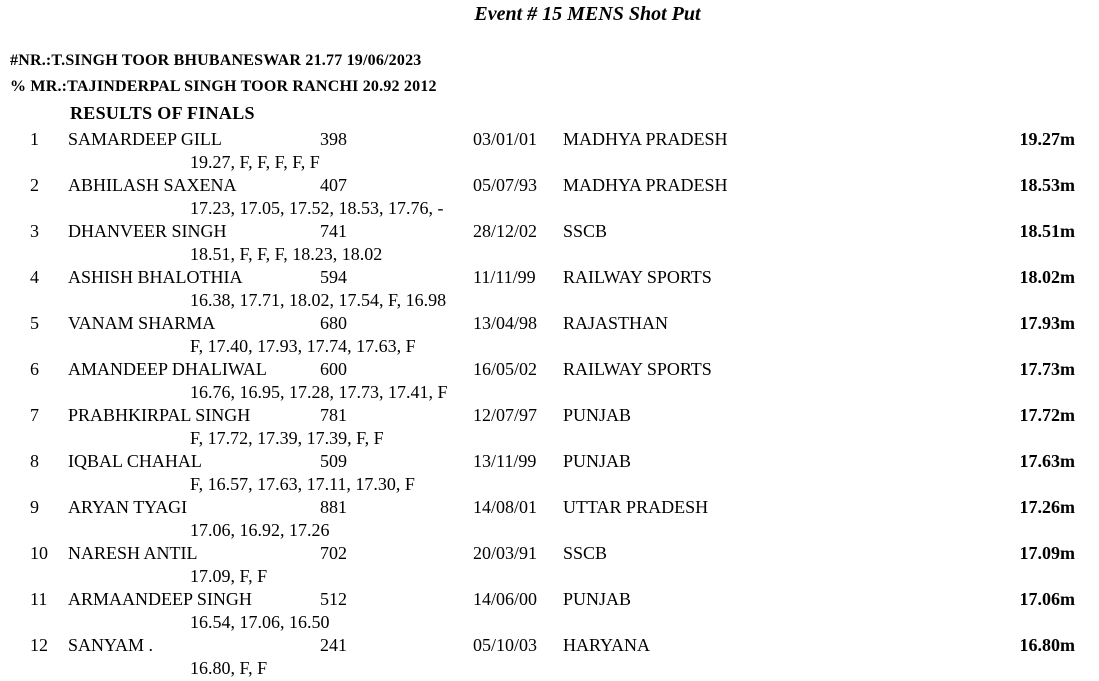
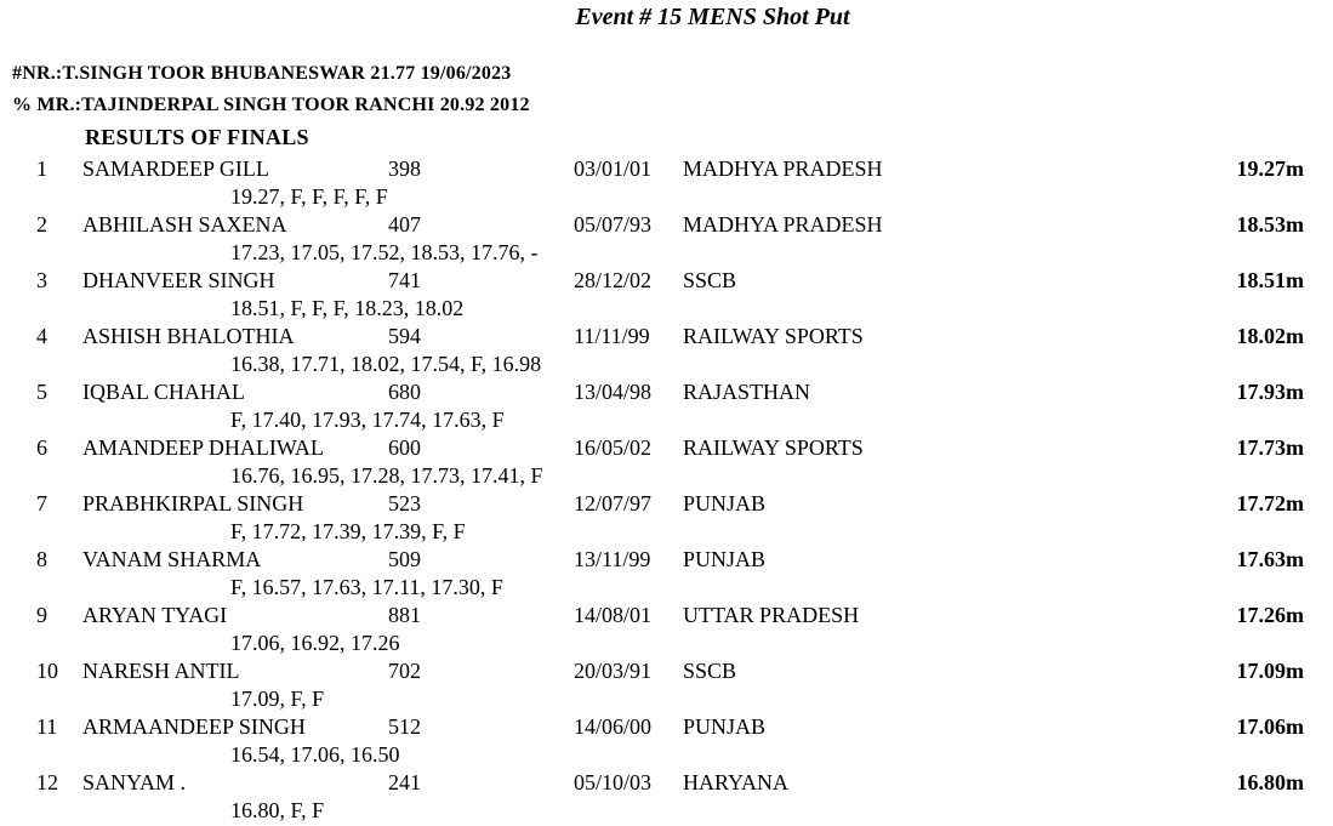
  Event # 15 MENS Shot Put
  #NR.:T.SINGH TOOR BHUBANESWAR 21.77 19/06/2023
  % MR.:TAJINDERPAL SINGH TOOR RANCHI 20.92 2012
  RESULTS OF FINALS
  1
  SAMARDEEP GILL
  398
  03/01/01
  MADHYA PRADESH
  19.27m
  19.27, F, F, F, F, F
  2
  ABHILASH SAXENA
  407
  05/07/93
  MADHYA PRADESH
  18.53m
  17.23, 17.05, 17.52, 18.53, 17.76, -
  3
  DHANVEER SINGH
  741
  28/12/02
  SSCB
  18.51m
  18.51, F, F, F, 18.23, 18.02
  4
  ASHISH BHALOTHIA
  594
  11/11/99
  RAILWAY SPORTS
  18.02m
  16.38, 17.71, 18.02, 17.54, F, 16.98
  5
- VANAM SHARMA
+ IQBAL CHAHAL
  680
  13/04/98
  RAJASTHAN
  17.93m
  F, 17.40, 17.93, 17.74, 17.63, F
  6
  AMANDEEP DHALIWAL
  600
  16/05/02
  RAILWAY SPORTS
  17.73m
  16.76, 16.95, 17.28, 17.73, 17.41, F
  7
  PRABHKIRPAL SINGH
- 781
+ 523
  12/07/97
  PUNJAB
  17.72m
  F, 17.72, 17.39, 17.39, F, F
  8
- IQBAL CHAHAL
+ VANAM SHARMA
  509
  13/11/99
  PUNJAB
  17.63m
  F, 16.57, 17.63, 17.11, 17.30, F
  9
  ARYAN TYAGI
  881
  14/08/01
  UTTAR PRADESH
  17.26m
  17.06, 16.92, 17.26
  10
  NARESH ANTIL
  702
  20/03/91
  SSCB
  17.09m
  17.09, F, F
  11
  ARMAANDEEP SINGH
  512
  14/06/00
  PUNJAB
  17.06m
  16.54, 17.06, 16.50
  12
  SANYAM .
  241
  05/10/03
  HARYANA
  16.80m
  16.80, F, F
